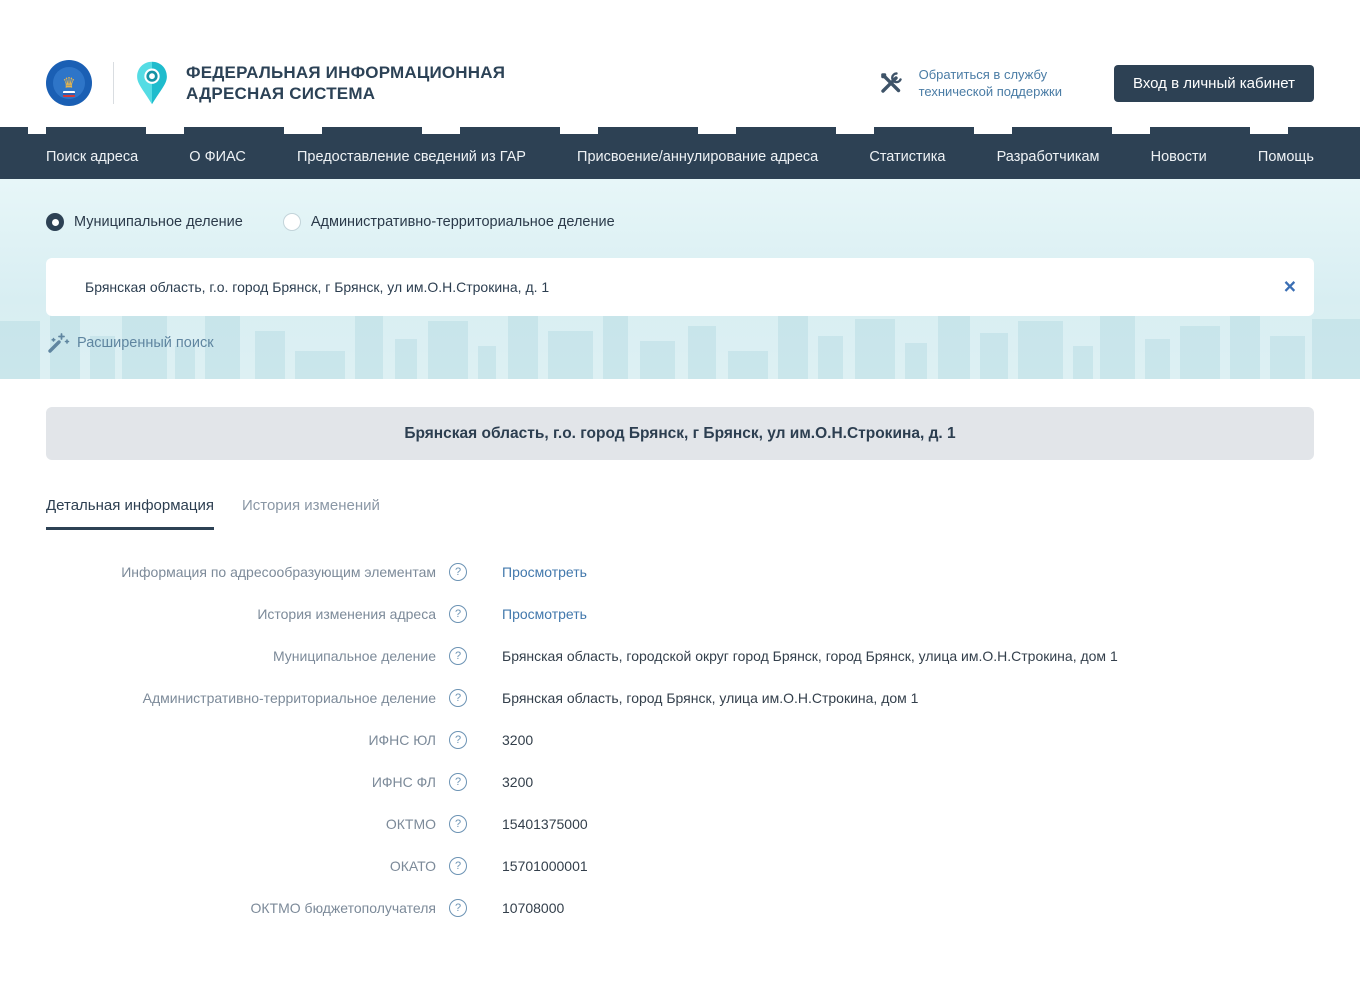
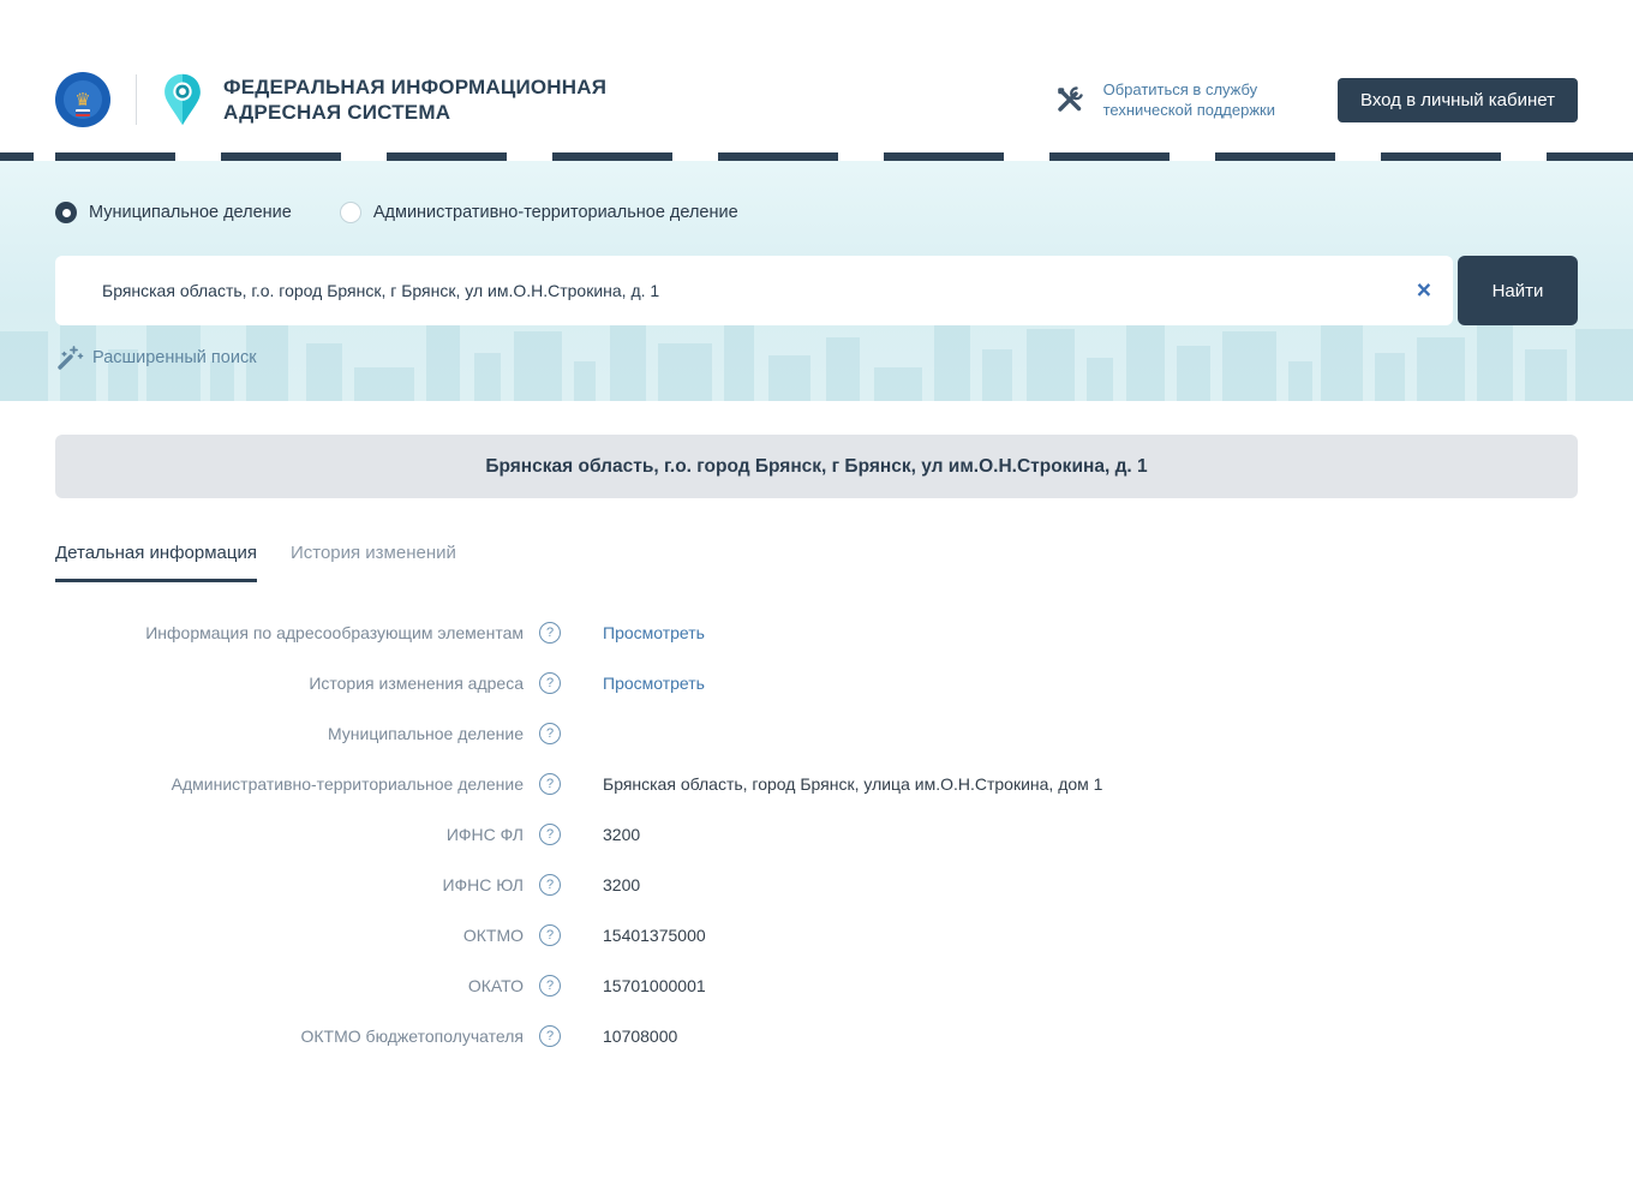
  ♛
  ФЕДЕРАЛЬНАЯ ИНФОРМАЦИОННАЯ
  АДРЕСНАЯ СИСТЕМА
  Обратиться в службу
  технической поддержки
  Вход в личный кабинет
- Поиск адреса
- О ФИАС
- Предоставление сведений из ГАР
- Присвоение/аннулирование адреса
- Статистика
- Разработчикам
- Новости
- Помощь
  Муниципальное деление
  Административно-территориальное деление
  Брянская область, г.о. город Брянск, г Брянск, ул им.О.Н.Строкина, д. 1
  ×
+ Найти
  Расширенный поиск
  Брянская область, г.о. город Брянск, г Брянск, ул им.О.Н.Строкина, д. 1
  Детальная информация
  История изменений
  Информация по адресообразующим элементам
  ?
  Просмотреть
  История изменения адреса
  ?
  Просмотреть
  Муниципальное деление
  ?
- Брянская область, городской округ город Брянск, город Брянск, улица им.О.Н.Строкина, дом 1
  Административно-территориальное деление
  ?
  Брянская область, город Брянск, улица им.О.Н.Строкина, дом 1
- ИФНС ЮЛ
+ ИФНС ФЛ
  ?
  3200
- ИФНС ФЛ
+ ИФНС ЮЛ
  ?
  3200
  ОКТМО
  ?
  15401375000
  ОКАТО
  ?
  15701000001
  ОКТМО бюджетополучателя
  ?
  10708000
